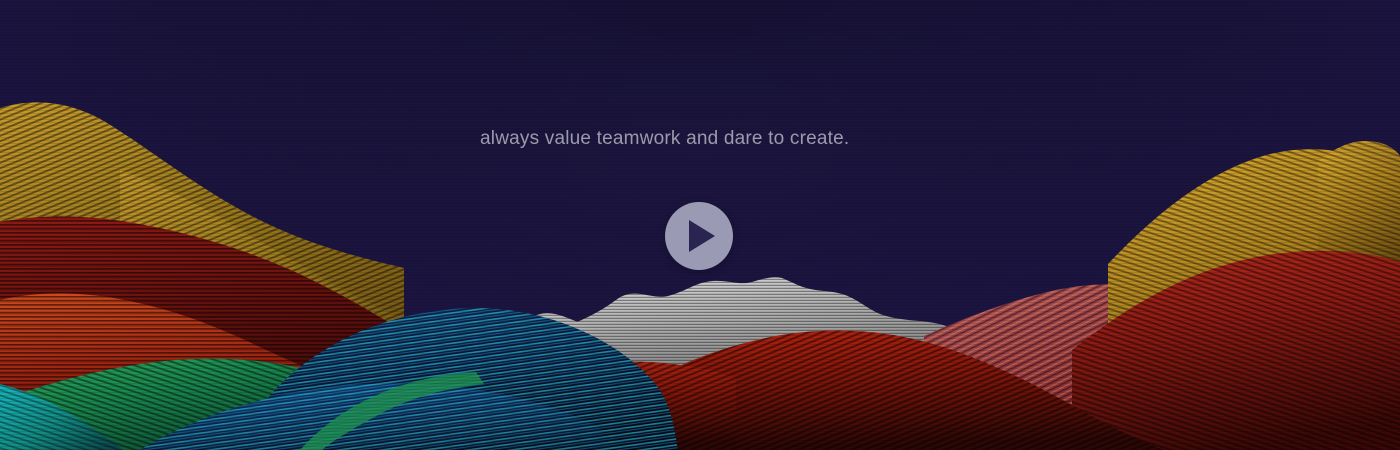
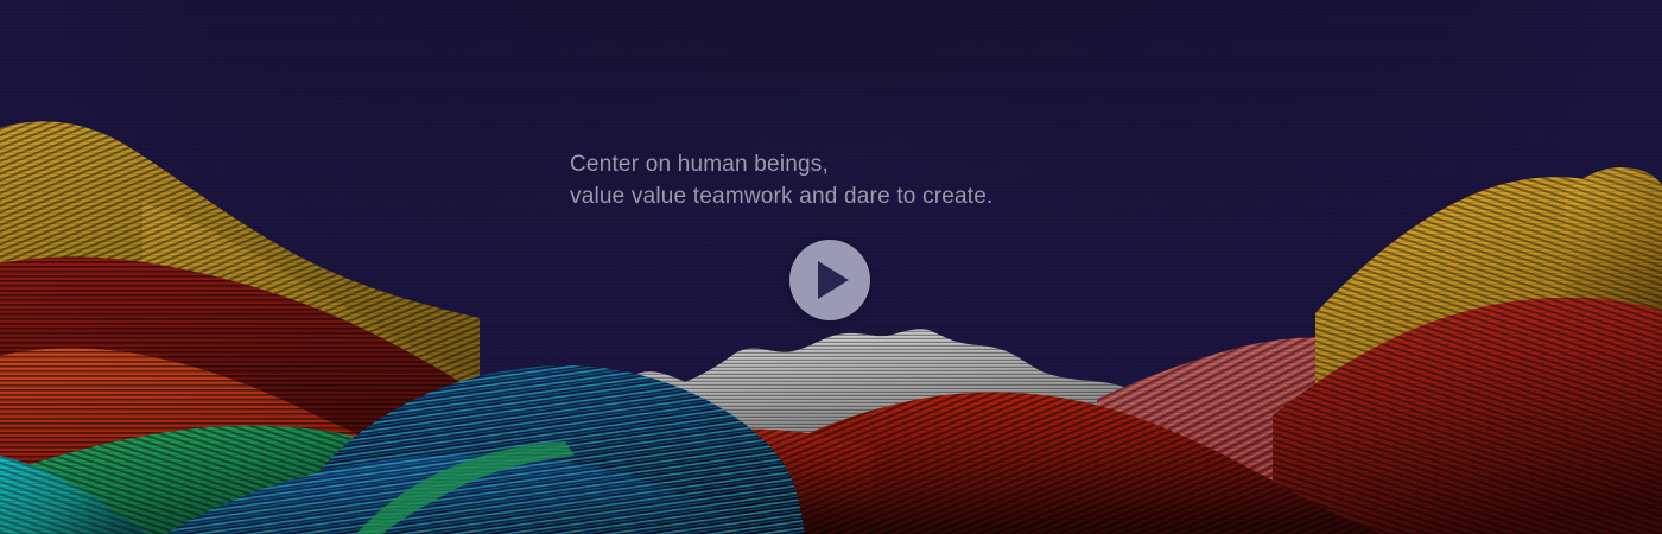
+ Center on human beings,
- always value teamwork and dare to create.
+ value value teamwork and dare to create.
